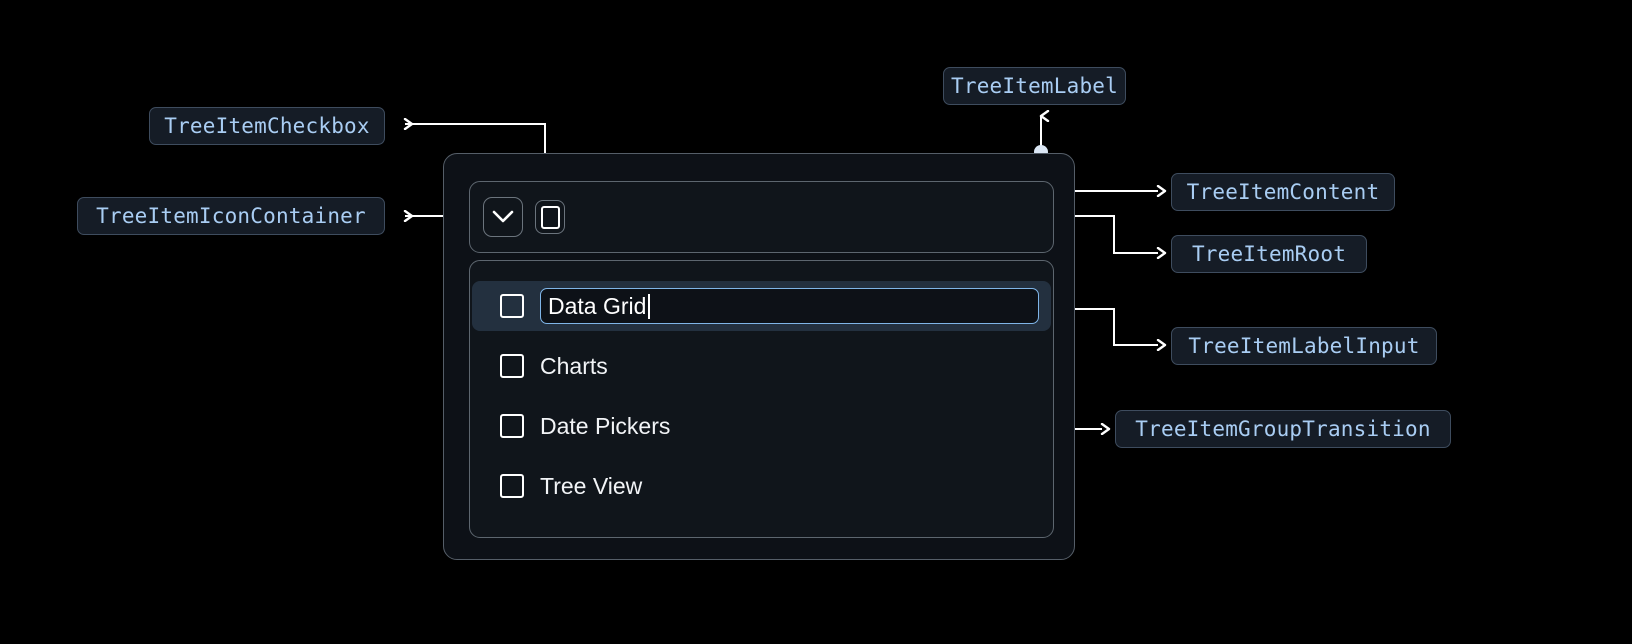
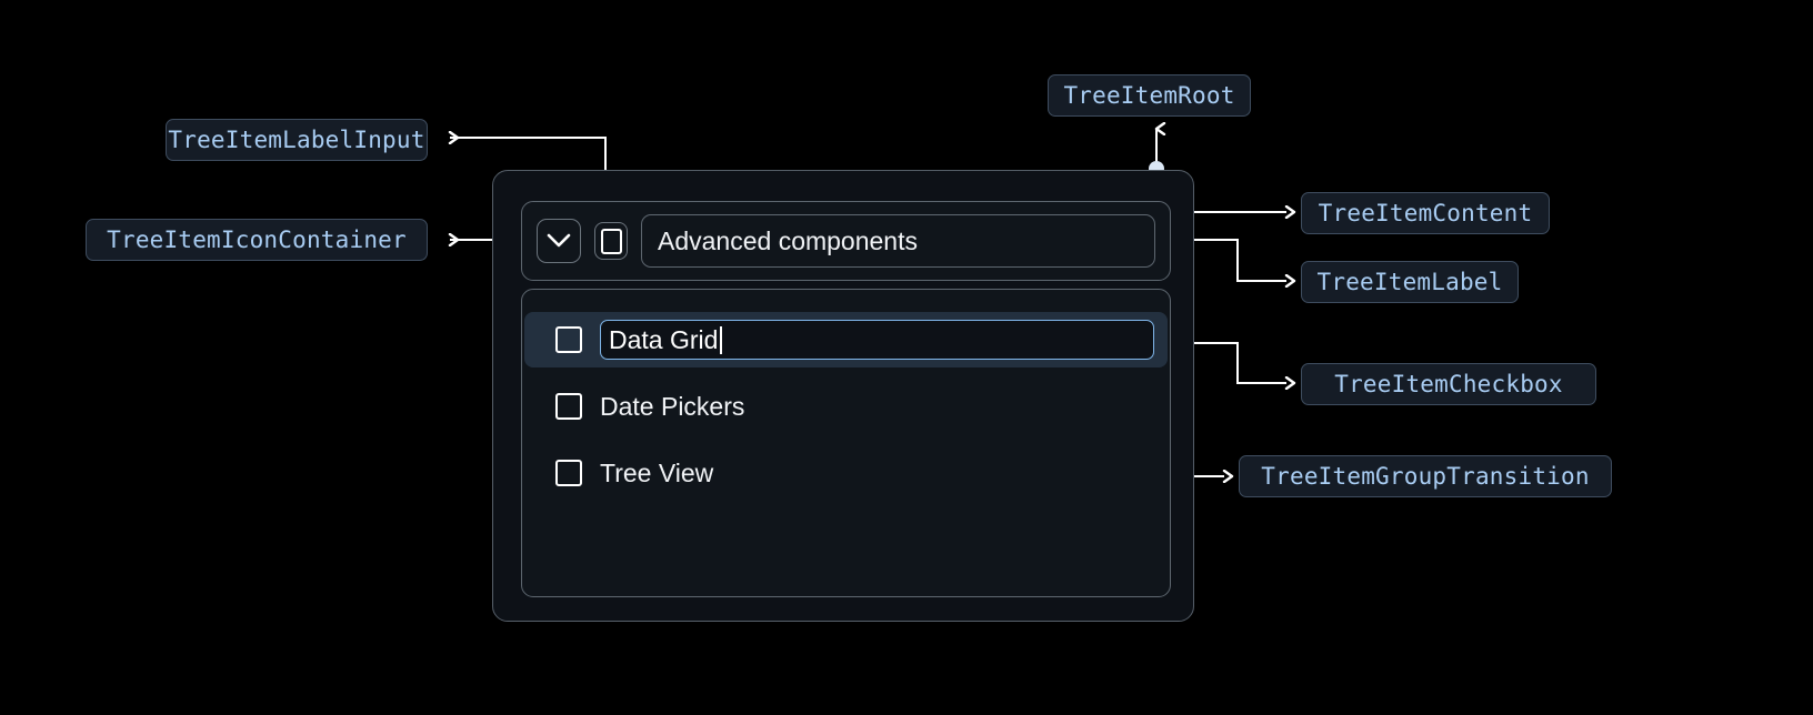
+ Advanced components
  Data Grid
- Charts
  Date Pickers
  Tree View
- TreeItemCheckbox
+ TreeItemLabelInput
  TreeItemIconContainer
- TreeItemLabel
+ TreeItemRoot
  TreeItemContent
- TreeItemRoot
+ TreeItemLabel
- TreeItemLabelInput
+ TreeItemCheckbox
  TreeItemGroupTransition
